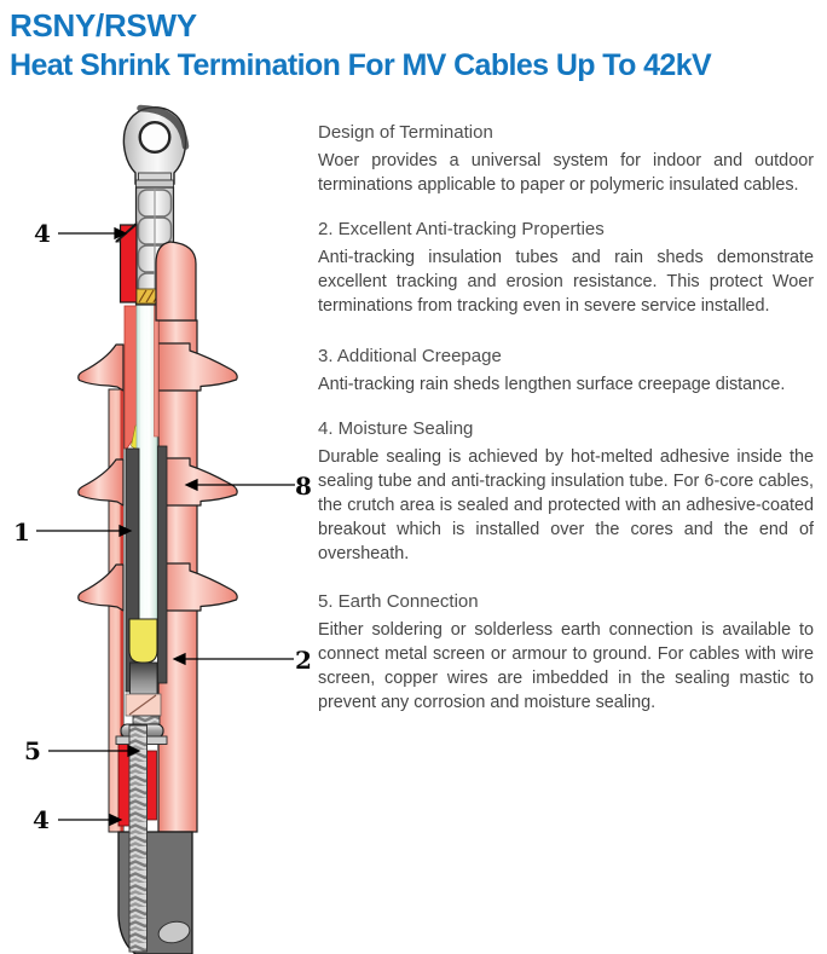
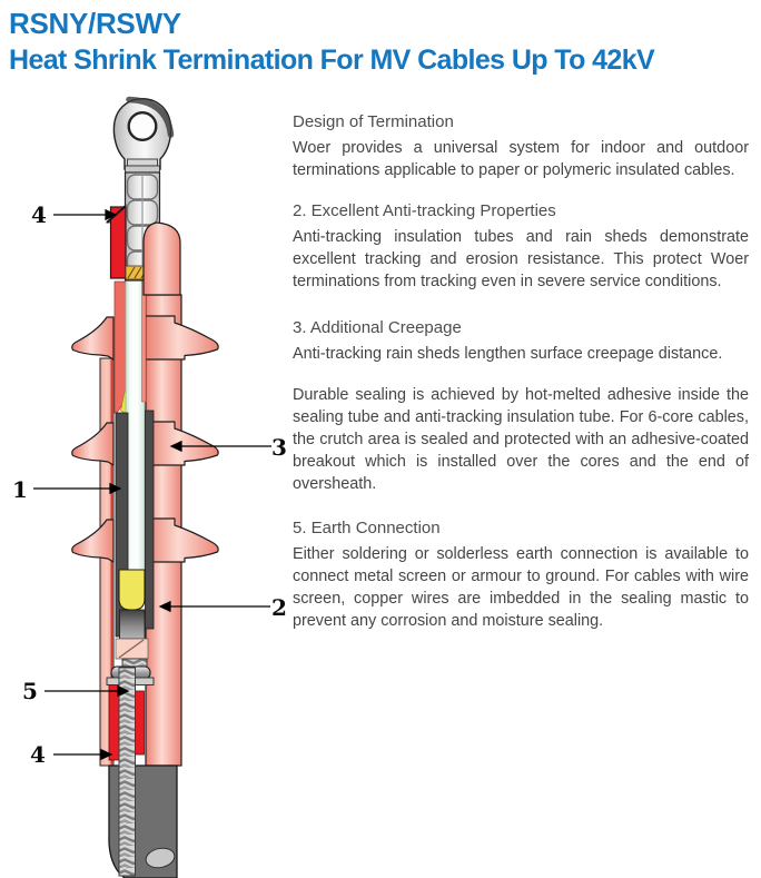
  RSNY/RSWY
  Heat Shrink Termination For MV Cables Up To 42kV
  4
  1
- 8
+ 3
  2
  5
  4
  Design of Termination
  Woer provides a universal system for indoor and outdoor terminations applicable to paper or polymeric insulated cables.
  2. Excellent Anti-tracking Properties
- Anti-tracking insulation tubes and rain sheds demonstrate excellent tracking and erosion resistance. This protect Woer terminations from tracking even in severe service installed.
+ Anti-tracking insulation tubes and rain sheds demonstrate excellent tracking and erosion resistance. This protect Woer terminations from tracking even in severe service conditions.
  3. Additional Creepage
  Anti-tracking rain sheds lengthen surface creepage distance.
- 4. Moisture Sealing
  Durable sealing is achieved by hot-melted adhesive inside the sealing tube and anti-tracking insulation tube. For 6-core cables, the crutch area is sealed and protected with an adhesive-coated breakout which is installed over the cores and the end of oversheath.
  5. Earth Connection
  Either soldering or solderless earth connection is available to connect metal screen or armour to ground. For cables with wire screen, copper wires are imbedded in the sealing mastic to prevent any corrosion and moisture sealing.
